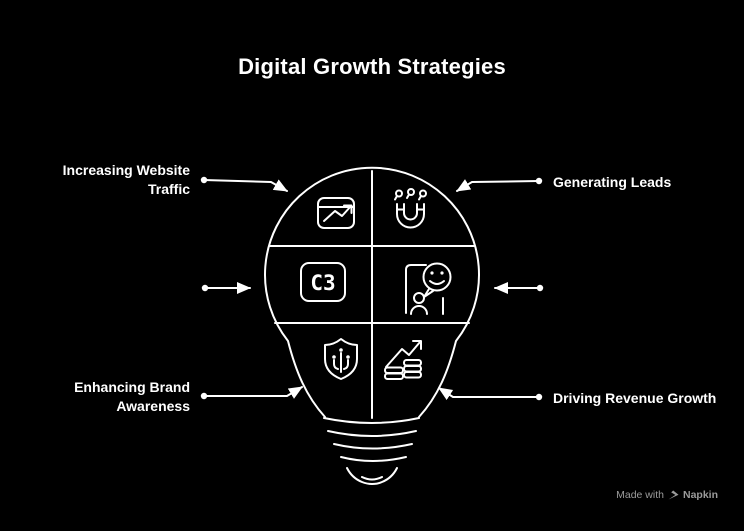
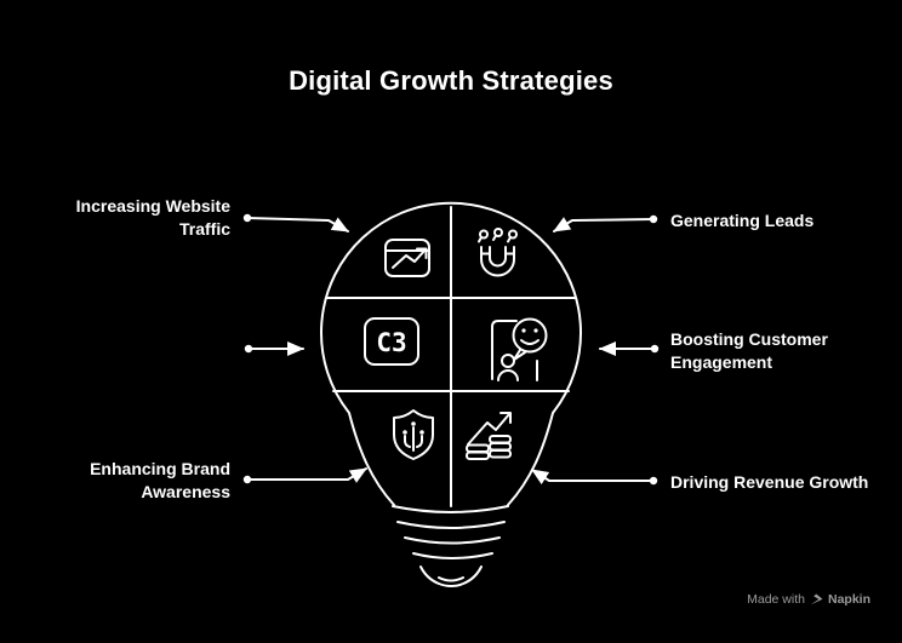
  Digital Growth Strategies
  C3
  Increasing Website Traffic
  Enhancing Brand Awareness
  Generating Leads
+ Boosting Customer Engagement
  Driving Revenue Growth
  Made with
  Napkin
